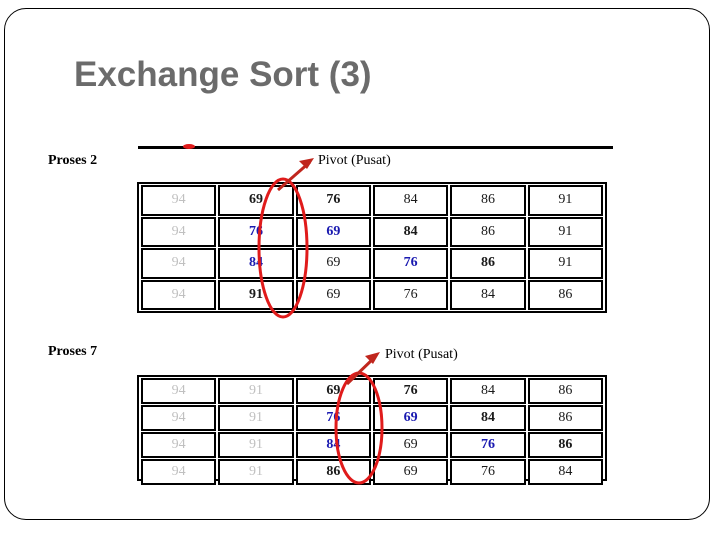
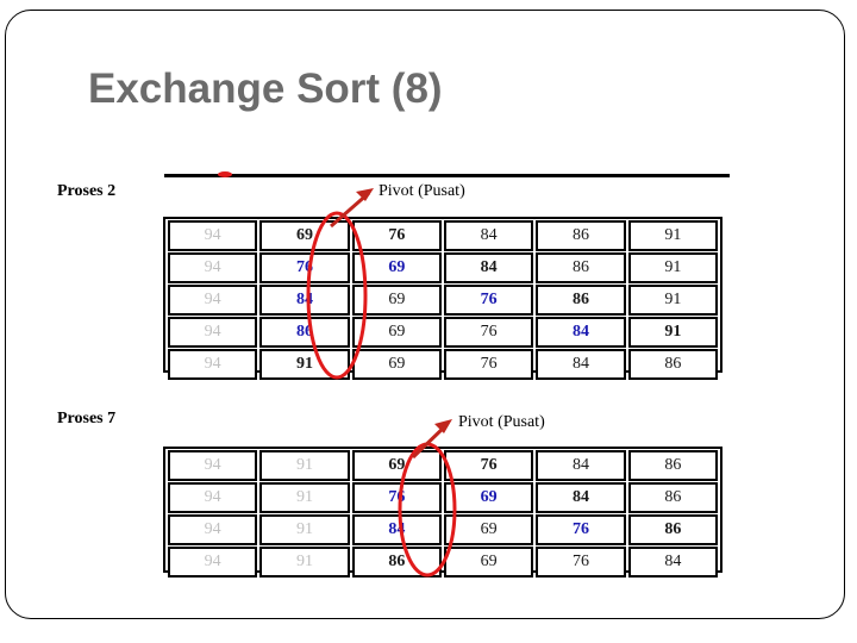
- Exchange Sort (3)
+ Exchange Sort (8)
  Proses 2
  Pivot (Pusat)
  94	69	76	84	86	91
  94	7	69	84	86	91
  94	8	69	76	86	91
+ 94	86	69	76	84	91
  94	91	69	76	84	86
  Proses 7
  Pivot (Pusat)
  94	91	69	76	84	86
  94	91	7	69	84	86
  94	91	8	69	76	86
  94	91	86	69	76	84
